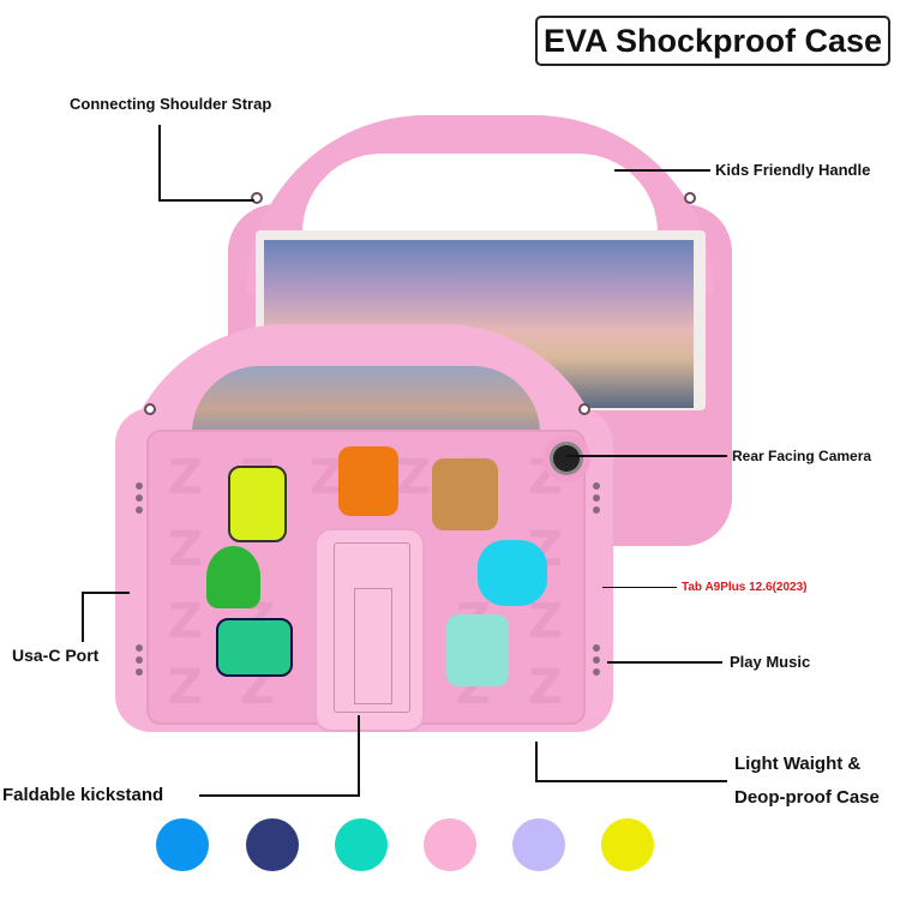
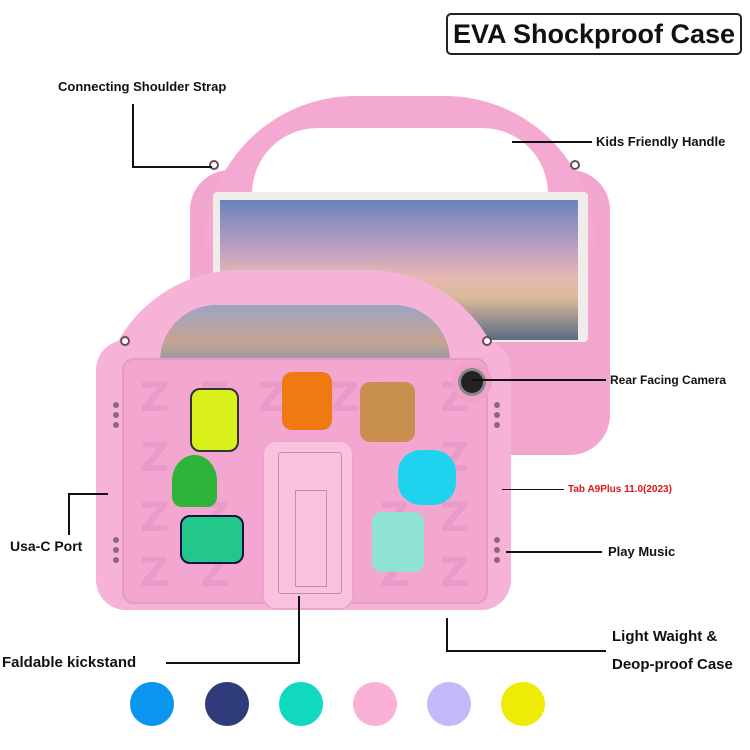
  EVA Shockproof Case
  Z
  Z
  Z
  Z
  Z
  Z
  Z
  Connecting Shoulder Strap
  Kids Friendly Handle
  Rear Facing Camera
- Tab A9Plus 12.6(2023)
+ Tab A9Plus 11.0(2023)
  Usa-C Port
  Play Music
  Faldable kickstand
  Light Waight &
  Deop-proof Case
